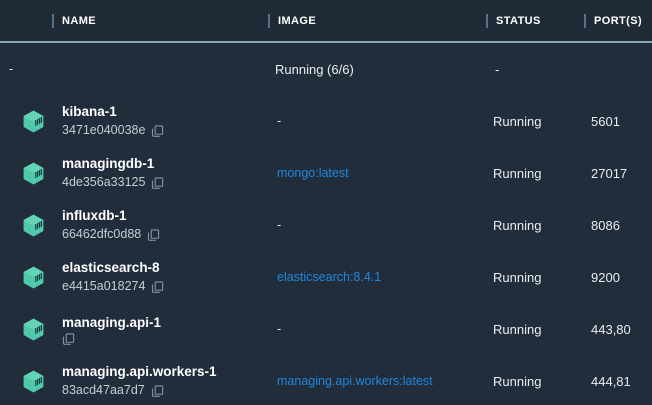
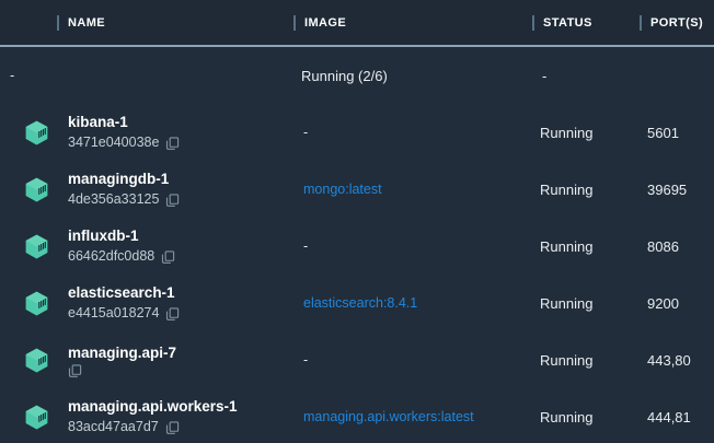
  NAME
  IMAGE
  STATUS
  PORT(S)
  -
- Running (6/6)
+ Running (2/6)
  -
  kibana-1
  3471e040038e
  -
  Running
  5601
  managingdb-1
  4de356a33125
  mongo:latest
  Running
- 27017
+ 39695
  influxdb-1
  66462dfc0d88
  -
  Running
  8086
- elasticsearch-8
+ elasticsearch-1
  e4415a018274
  elasticsearch:8.4.1
  Running
  9200
- managing.api-1
+ managing.api-7
  -
  Running
  443,80
  managing.api.workers-1
  83acd47aa7d7
  managing.api.workers:latest
  Running
  444,81
